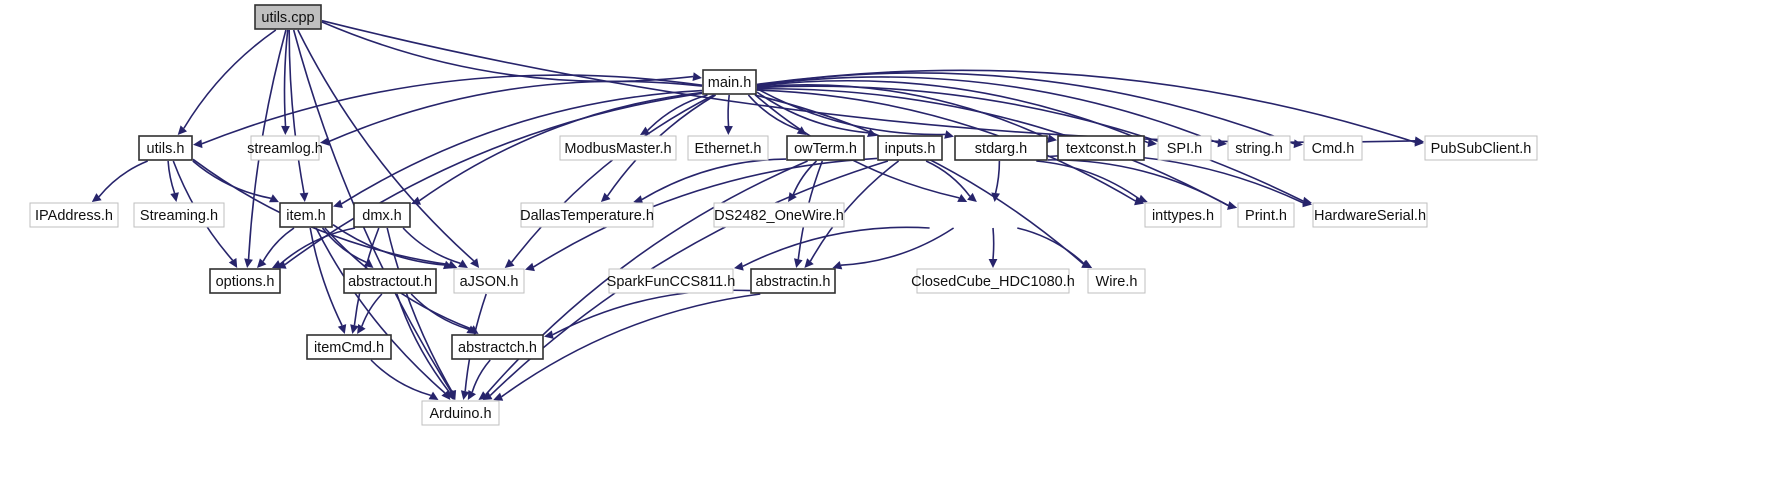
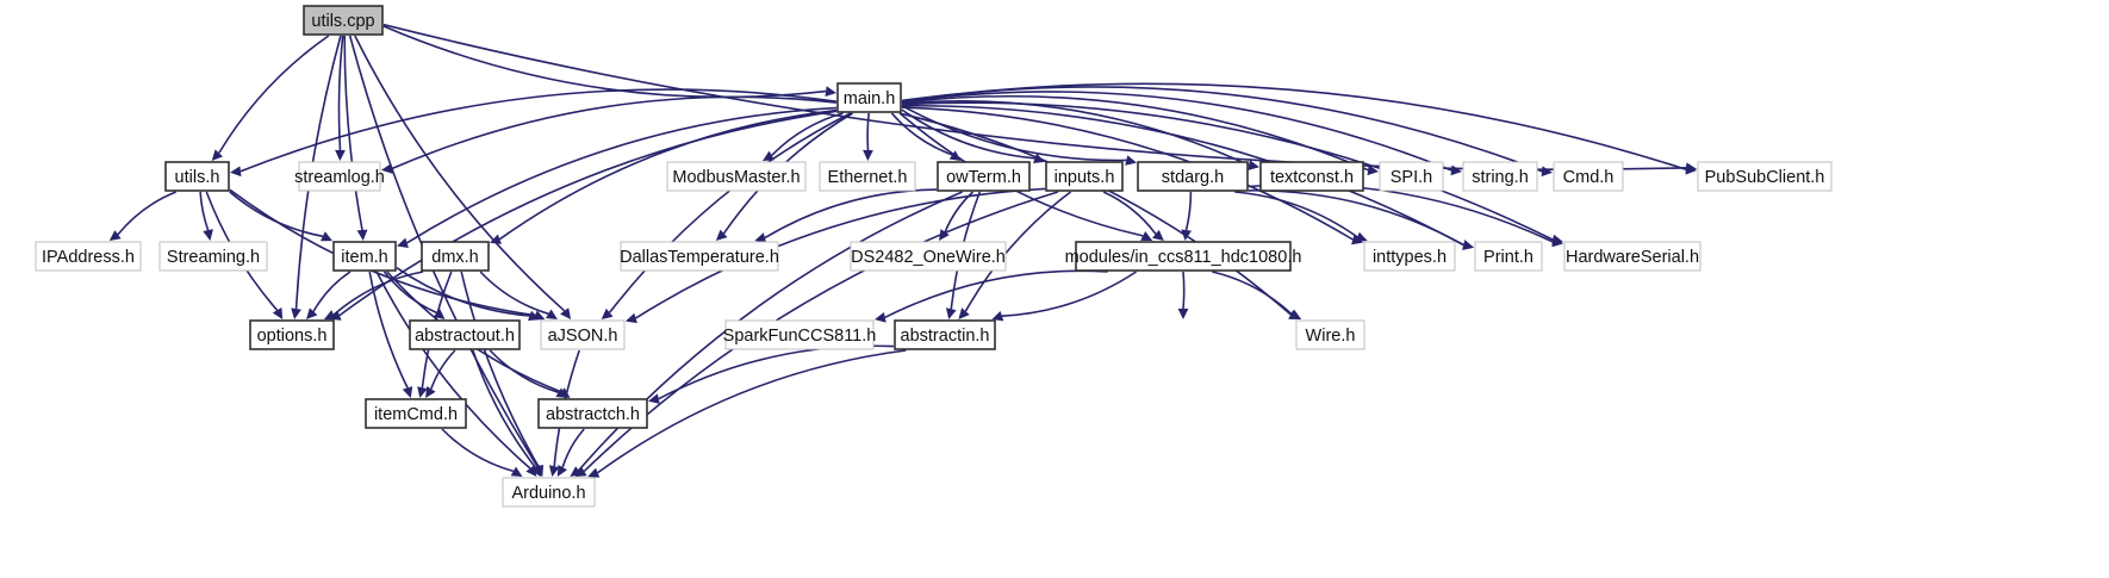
  utils.cpp
  main.h
  utils.h
  streamlog.h
  ModbusMaster.h
  Ethernet.h
  owTerm.h
  inputs.h
  stdarg.h
  textconst.h
  SPI.h
  string.h
  Cmd.h
  PubSubClient.h
  IPAddress.h
  Streaming.h
  item.h
  dmx.h
  DallasTemperature.h
  DS2482_OneWire.h
+ modules/in_ccs811_hdc1080.h
  inttypes.h
  Print.h
  HardwareSerial.h
  options.h
  abstractout.h
  aJSON.h
  SparkFunCCS811.h
  abstractin.h
- ClosedCube_HDC1080.h
  Wire.h
  itemCmd.h
  abstractch.h
  Arduino.h
